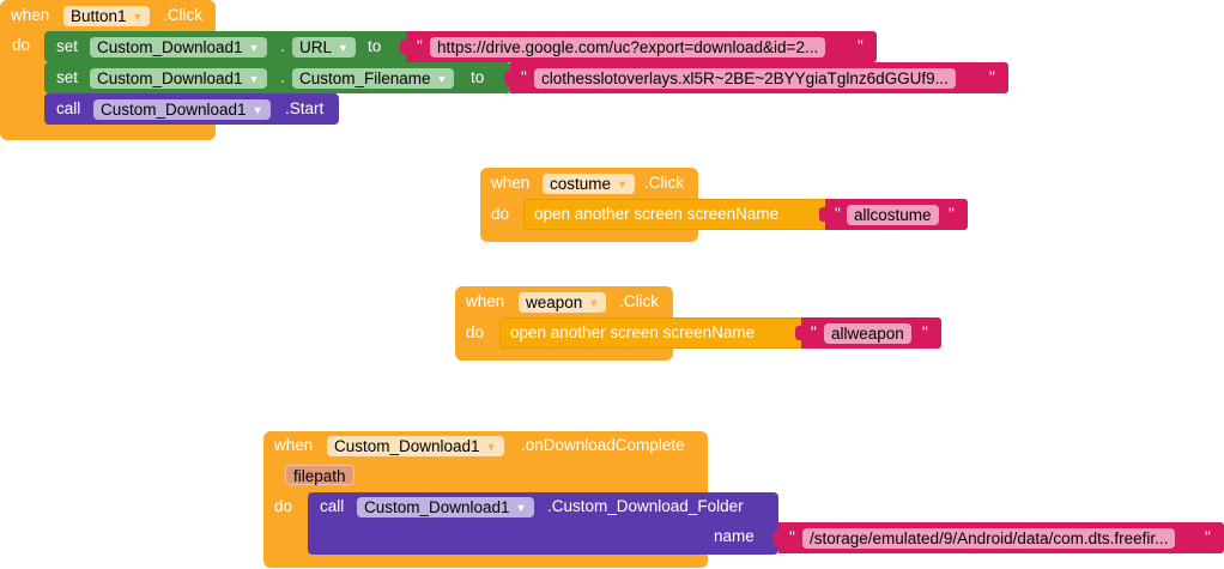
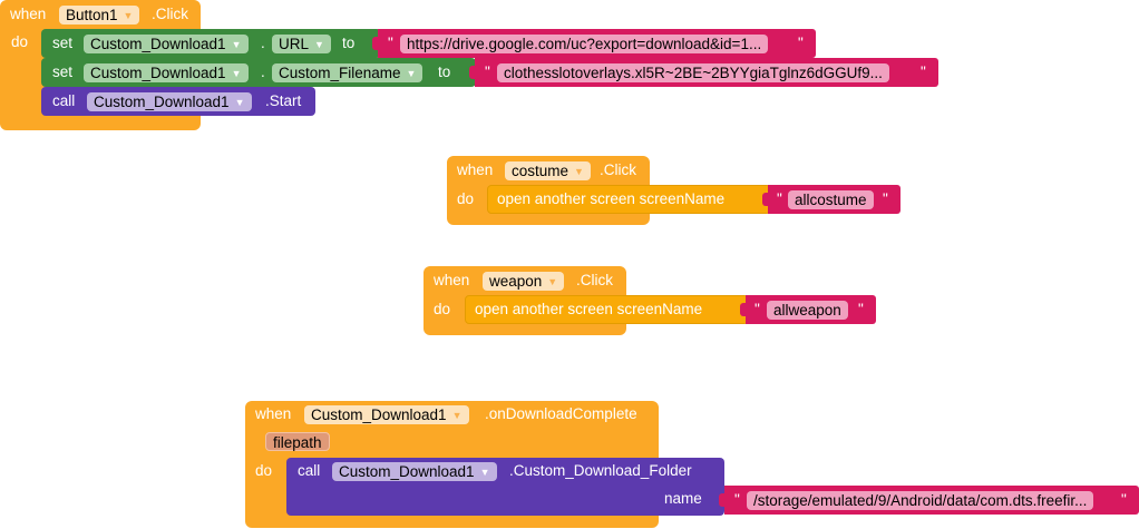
  when
  Button1 ▼
  .Click
  do
  set
  Custom_Download1 ▼
  .
  URL ▼
  to
  "
- https://drive.google.com/uc?export=download&id=2...
+ https://drive.google.com/uc?export=download&id=1...
  "
  set
  Custom_Download1 ▼
  .
  Custom_Filename ▼
  to
  "
  clothesslotoverlays.xl5R~2BE~2BYYgiaTglnz6dGGUf9...
  "
  call
  Custom_Download1 ▼
  .Start
  when
  costume ▼
  .Click
  do
  open another screen screenName
  "
  allcostume
  "
  when
  weapon ▼
  .Click
  do
  open another screen screenName
  "
  allweapon
  "
  when
  Custom_Download1 ▼
  .onDownloadComplete
  filepath
  do
  call
  Custom_Download1 ▼
  .Custom_Download_Folder
  name
  "
  /storage/emulated/9/Android/data/com.dts.freefir...
  "
